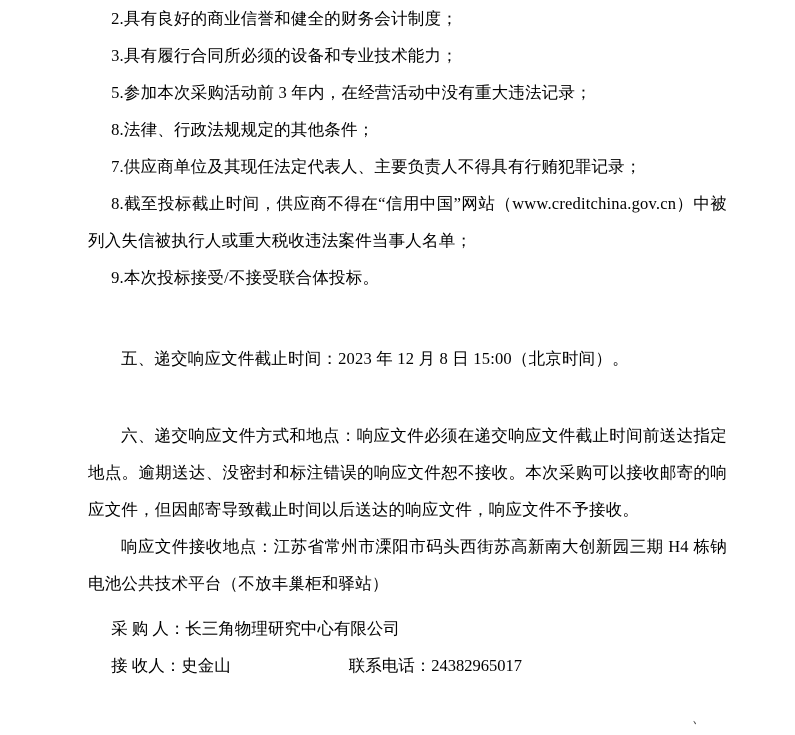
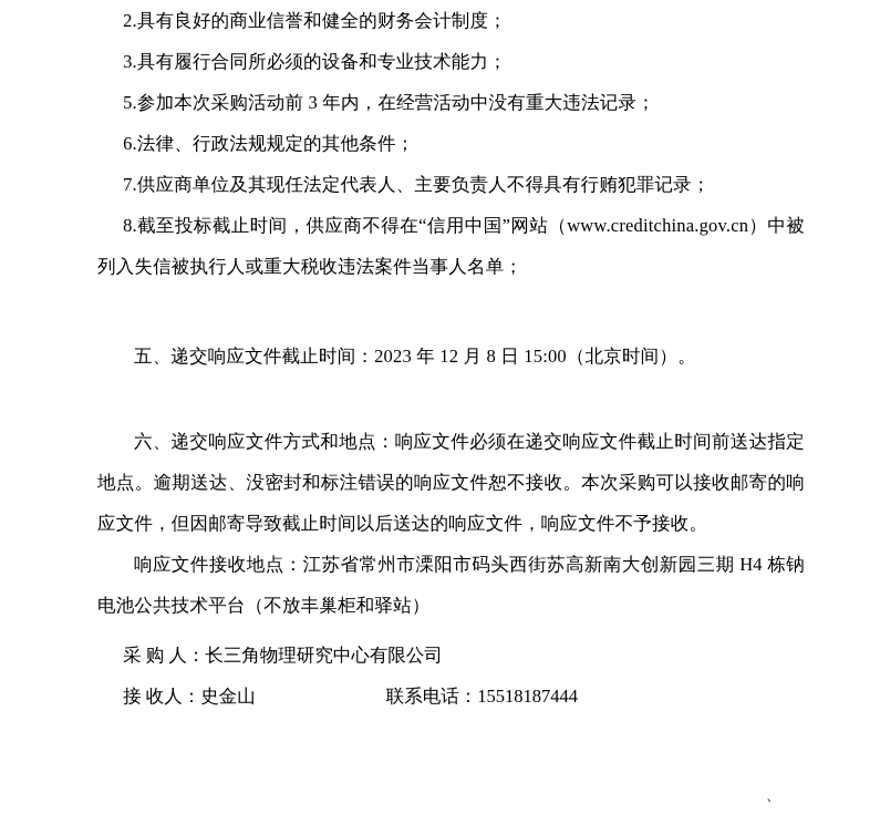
  2.具有良好的商业信誉和健全的财务会计制度；
  3.具有履行合同所必须的设备和专业技术能力；
  5.参加本次采购活动前 3 年内，在经营活动中没有重大违法记录；
- 8.法律、行政法规规定的其他条件；
+ 6.法律、行政法规规定的其他条件；
  7.供应商单位及其现任法定代表人、主要负责人不得具有行贿犯罪记录；
  8.截至投标截止时间，供应商不得在“信用中国”网站（www.creditchina.gov.cn）中被列入失信被执行人或重大税收违法案件当事人名单；
- 9.本次投标接受/不接受联合体投标。
  五、递交响应文件截止时间：2023 年 12 月 8 日 15:00（北京时间）。
  六、递交响应文件方式和地点：响应文件必须在递交响应文件截止时间前送达指定地点。逾期送达、没密封和标注错误的响应文件恕不接收。本次采购可以接收邮寄的响应文件，但因邮寄导致截止时间以后送达的响应文件，响应文件不予接收。
  响应文件接收地点：江苏省常州市溧阳市码头西街苏高新南大创新园三期 H4 栋钠电池公共技术平台（不放丰巢柜和驿站）
  采 购 人：长三角物理研究中心有限公司
- 接 收人：史金山 联系电话：24382965017
+ 接 收人：史金山 联系电话：15518187444
